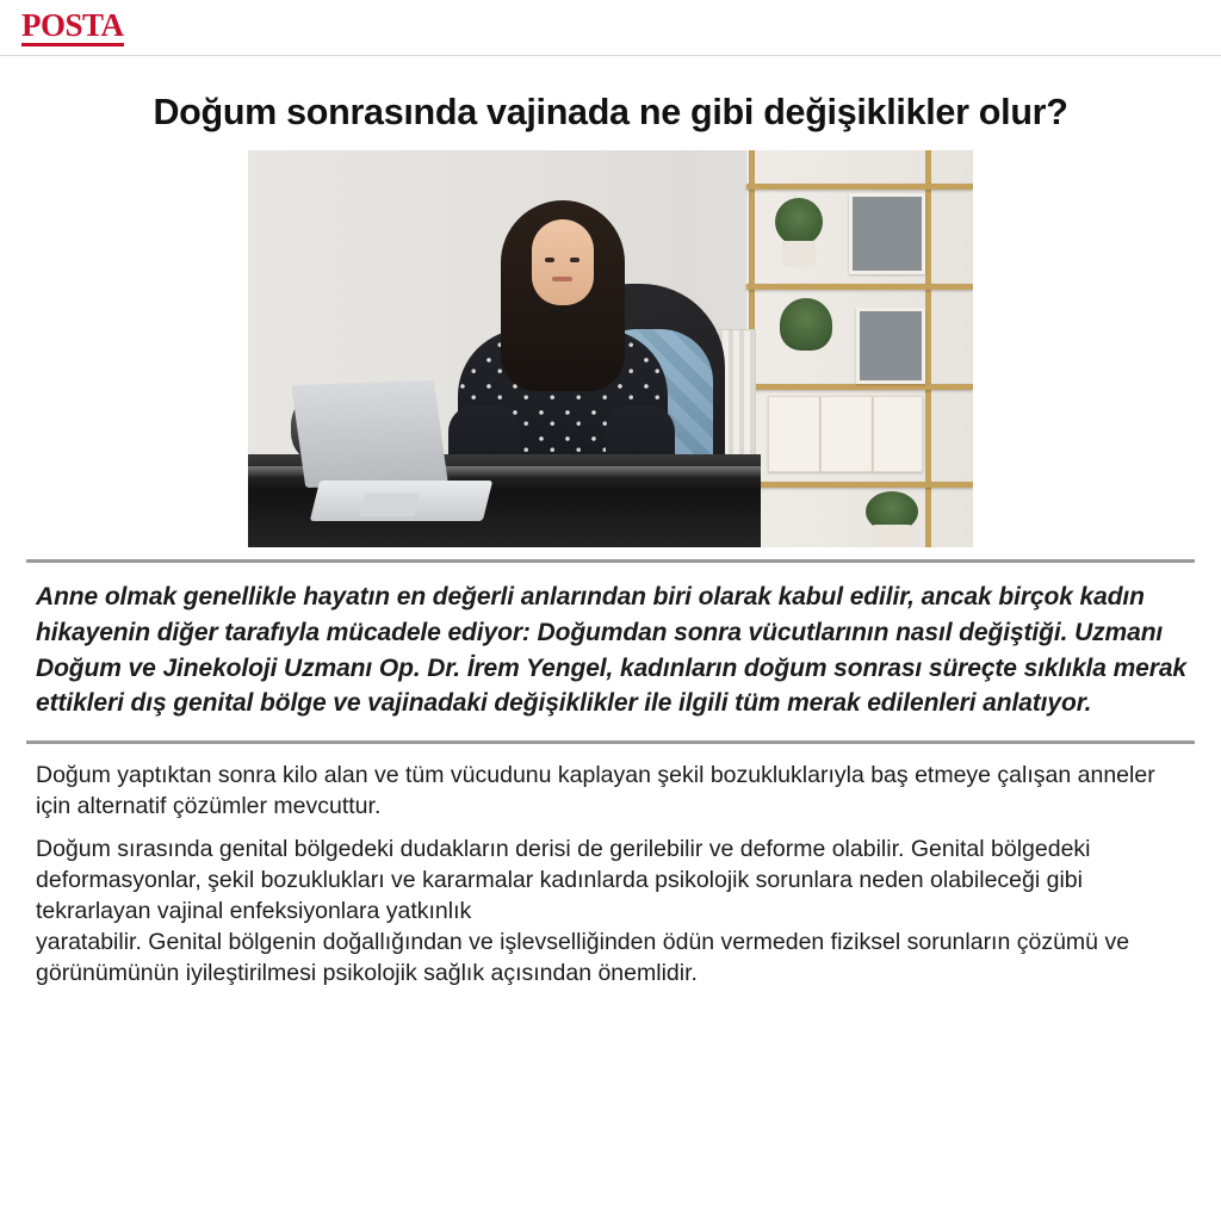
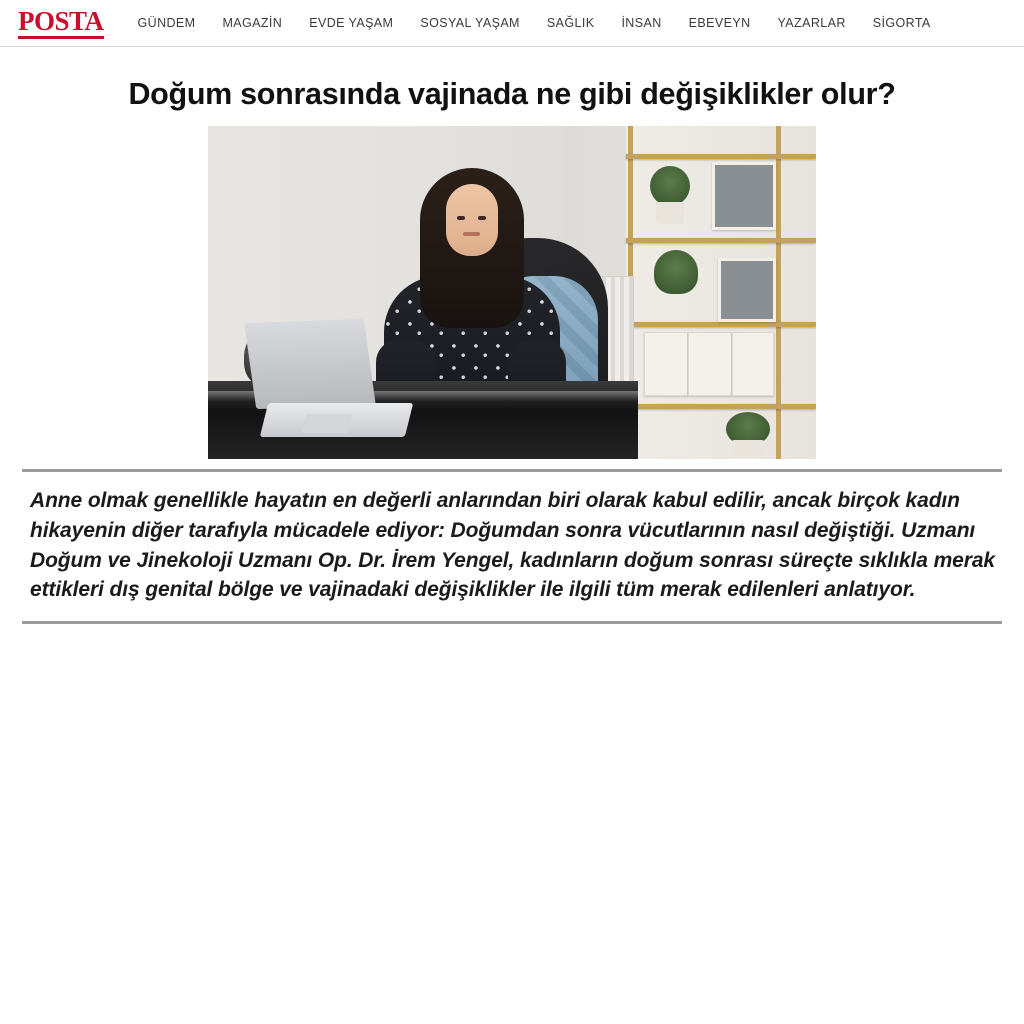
  POSTA
+ GÜNDEM
+ MAGAZİN
+ EVDE YAŞAM
+ SOSYAL YAŞAM
+ SAĞLIK
+ İNSAN
+ EBEVEYN
+ YAZARLAR
+ SİGORTA
  Doğum sonrasında vajinada ne gibi değişiklikler olur?
  Anne olmak genellikle hayatın en değerli anlarından biri olarak kabul edilir, ancak birçok kadın hikayenin diğer tarafıyla mücadele ediyor: Doğumdan sonra vücutlarının nasıl değiştiği. Uzmanı Doğum ve Jinekoloji Uzmanı Op. Dr. İrem Yengel, kadınların doğum sonrası süreçte sıklıkla merak ettikleri dış genital bölge ve vajinadaki değişiklikler ile ilgili tüm merak edilenleri anlatıyor.
- Doğum yaptıktan sonra kilo alan ve tüm vücudunu kaplayan şekil bozukluklarıyla baş etmeye çalışan anneler için alternatif çözümler mevcuttur.
- Doğum sırasında genital bölgedeki dudakların derisi de gerilebilir ve deforme olabilir. Genital bölgedeki deformasyonlar, şekil bozuklukları ve kararmalar kadınlarda psikolojik sorunlara neden olabileceği gibi tekrarlayan vajinal enfeksiyonlara yatkınlık
- yaratabilir. Genital bölgenin doğallığından ve işlevselliğinden ödün vermeden fiziksel sorunların çözümü ve görünümünün iyileştirilmesi psikolojik sağlık açısından önemlidir.
